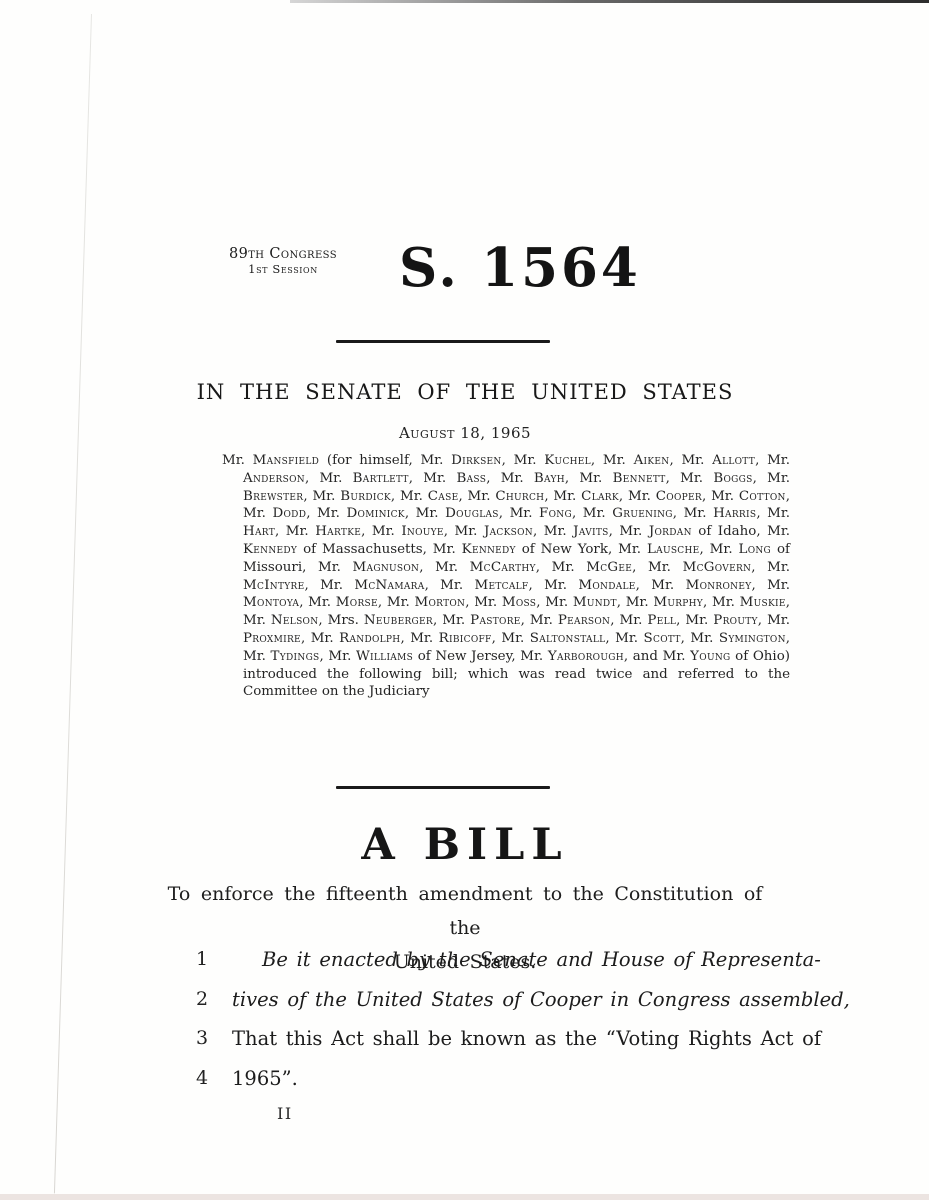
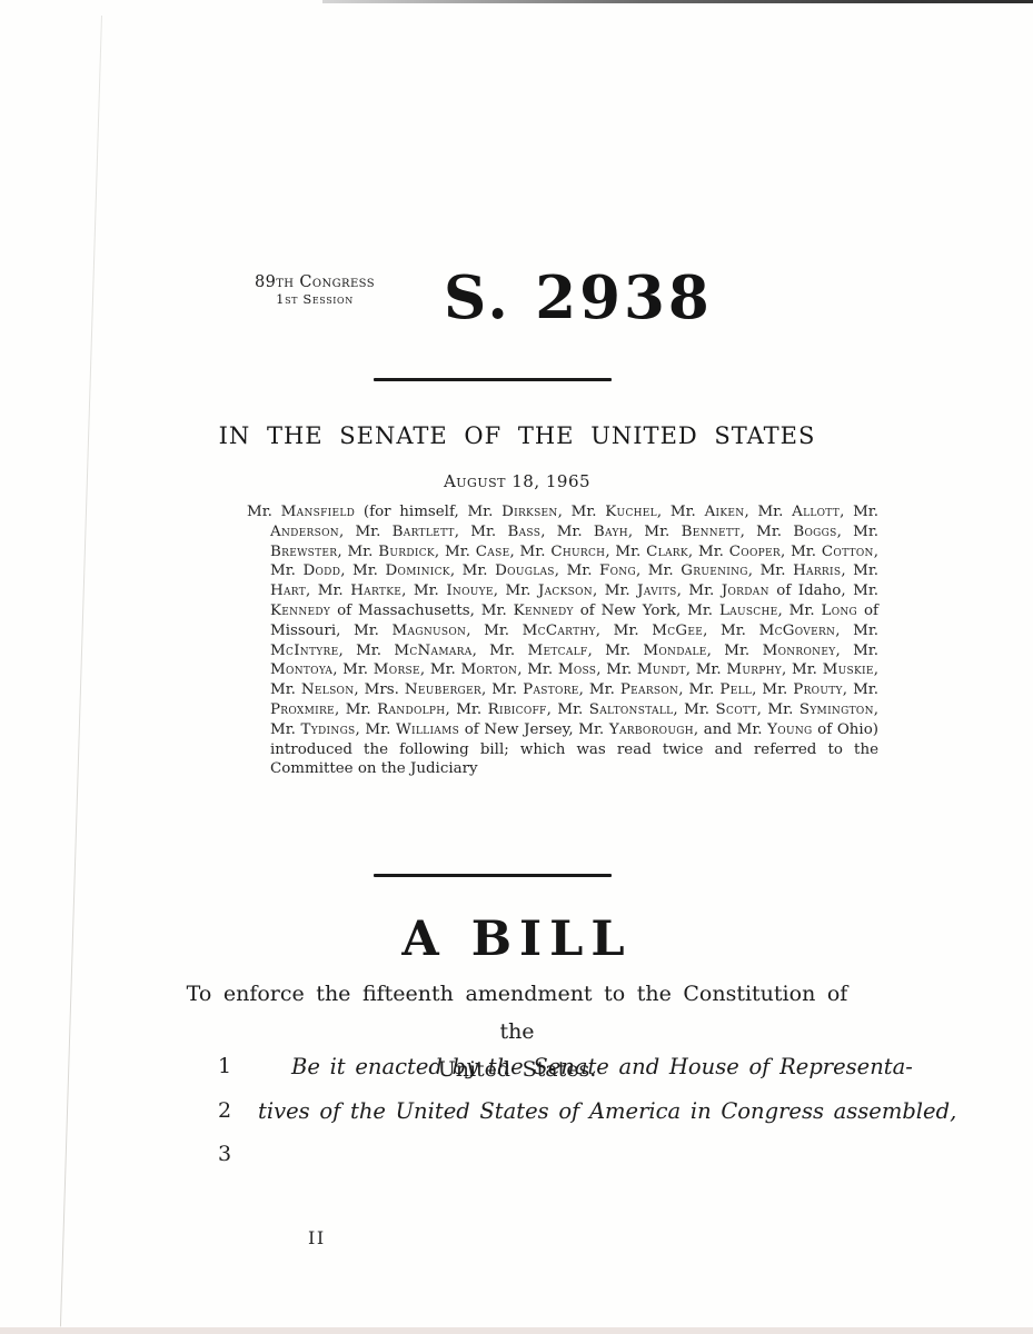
  89th Congress
  1st Session
- S. 1564
+ S. 2938
  IN THE SENATE OF THE UNITED STATES
  August 18, 1965
  Mr. Mansfield (for himself, Mr. Dirksen, Mr. Kuchel, Mr. Aiken, Mr. Allott, Mr. Anderson, Mr. Bartlett, Mr. Bass, Mr. Bayh, Mr. Bennett, Mr. Boggs, Mr. Brewster, Mr. Burdick, Mr. Case, Mr. Church, Mr. Clark, Mr. Cooper, Mr. Cotton, Mr. Dodd, Mr. Dominick, Mr. Douglas, Mr. Fong, Mr. Gruening, Mr. Harris, Mr. Hart, Mr. Hartke, Mr. Inouye, Mr. Jackson, Mr. Javits, Mr. Jordan of Idaho, Mr. Kennedy of Massachusetts, Mr. Kennedy of New York, Mr. Lausche, Mr. Long of Missouri, Mr. Magnuson, Mr. McCarthy, Mr. McGee, Mr. McGovern, Mr. McIntyre, Mr. McNamara, Mr. Metcalf, Mr. Mondale, Mr. Monroney, Mr. Montoya, Mr. Morse, Mr. Morton, Mr. Moss, Mr. Mundt, Mr. Murphy, Mr. Muskie, Mr. Nelson, Mrs. Neuberger, Mr. Pastore, Mr. Pearson, Mr. Pell, Mr. Prouty, Mr. Proxmire, Mr. Randolph, Mr. Ribicoff, Mr. Saltonstall, Mr. Scott, Mr. Symington, Mr. Tydings, Mr. Williams of New Jersey, Mr. Yarborough, and Mr. Young of Ohio) introduced the following bill; which was read twice and referred to the Committee on the Judiciary
  A BILL
  To enforce the fifteenth amendment to the Constitution of the
  United States.
  1
  Be it enacted by the Senate and House of Representa-
  2
- tives of the United States of Cooper in Congress assembled,
+ tives of the United States of America in Congress assembled,
  3
- That this Act shall be known as the “Voting Rights Act of
- 4
- 1965”.
  II
